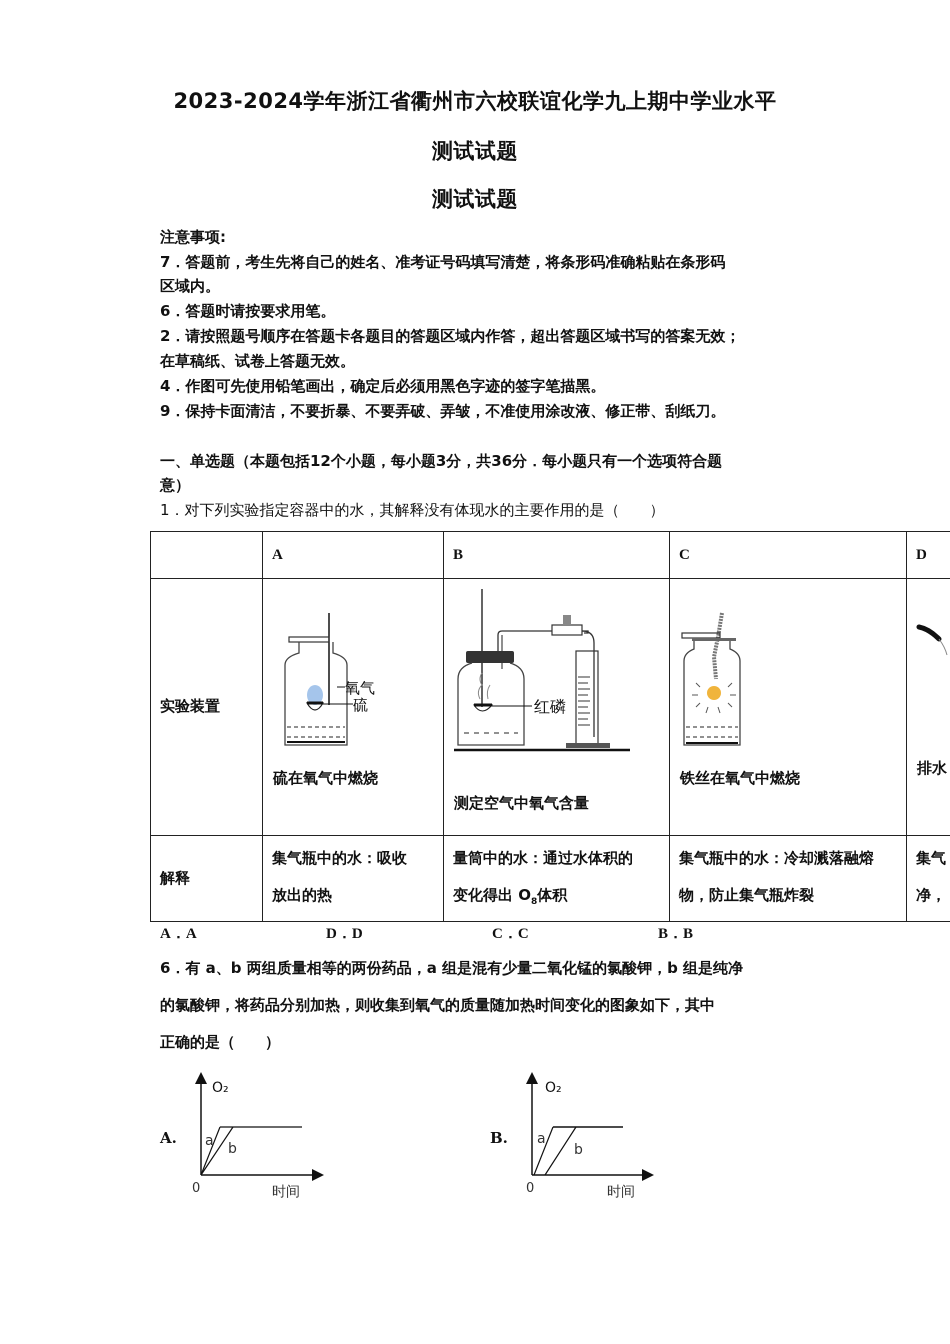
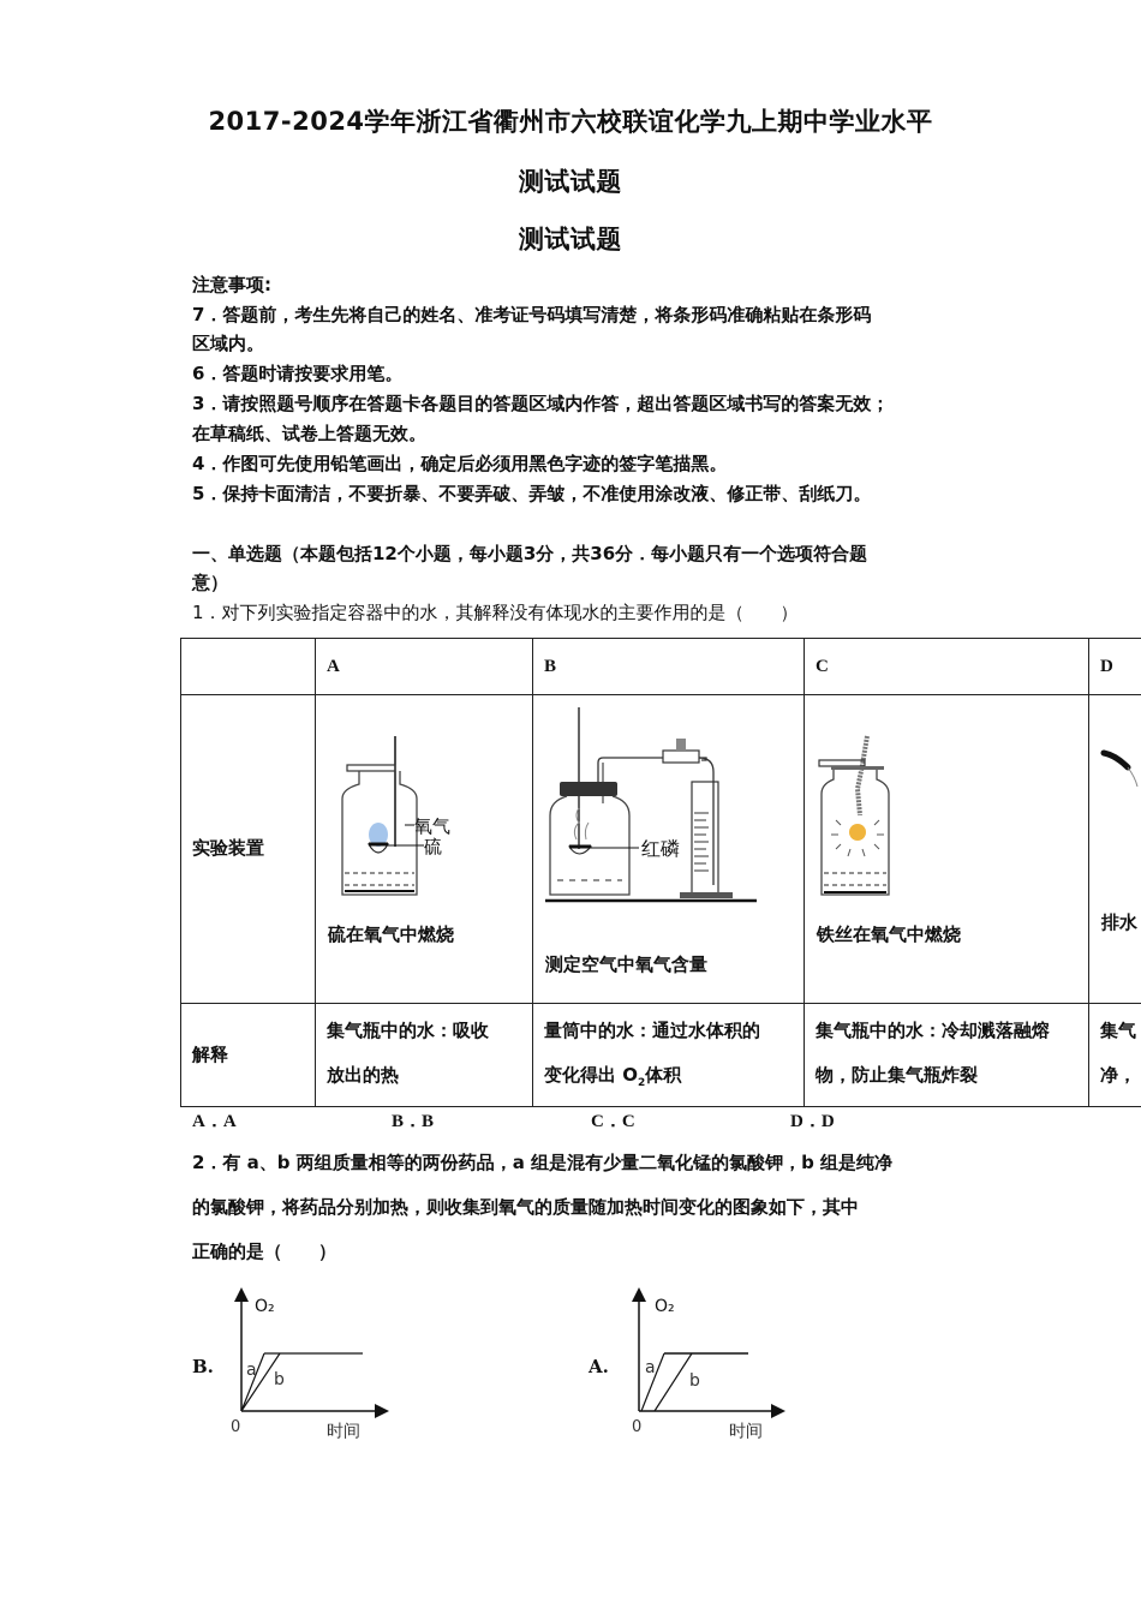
- 2023-2024学年浙江省衢州市六校联谊化学九上期中学业水平
+ 2017-2024学年浙江省衢州市六校联谊化学九上期中学业水平
  测试试题
  测试试题
  注意事项:
  7．答题前，考生先将自己的姓名、准考证号码填写清楚，将条形码准确粘贴在条形码
  区域内。
  6．答题时请按要求用笔。
- 2．请按照题号顺序在答题卡各题目的答题区域内作答，超出答题区域书写的答案无效；
+ 3．请按照题号顺序在答题卡各题目的答题区域内作答，超出答题区域书写的答案无效；
  在草稿纸、试卷上答题无效。
  4．作图可先使用铅笔画出，确定后必须用黑色字迹的签字笔描黑。
- 9．保持卡面清洁，不要折暴、不要弄破、弄皱，不准使用涂改液、修正带、刮纸刀。
+ 5．保持卡面清洁，不要折暴、不要弄破、弄皱，不准使用涂改液、修正带、刮纸刀。
  一、单选题（本题包括12个小题，每小题3分，共36分．每小题只有一个选项符合题
  意）
  1．对下列实验指定容器中的水，其解释没有体现水的主要作用的是（ ）
  	A	B	C	D
  实验装置	氧气 硫 硫在氧气中燃烧	红磷 测定空气中氧气含量	铁丝在氧气中燃烧	排水
- 解释	集气瓶中的水：吸收 放出的热	量筒中的水：通过水体积的 变化得出 O8体积	集气瓶中的水：冷却溅落融熔 物，防止集气瓶炸裂	集气 净，
+ 解释	集气瓶中的水：吸收 放出的热	量筒中的水：通过水体积的 变化得出 O2体积	集气瓶中的水：冷却溅落融熔 物，防止集气瓶炸裂	集气 净，
  A．A
- D．D
+ B．B
  C．C
- B．B
+ D．D
- 6．有 a、b 两组质量相等的两份药品，a 组是混有少量二氧化锰的氯酸钾，b 组是纯净
+ 2．有 a、b 两组质量相等的两份药品，a 组是混有少量二氧化锰的氯酸钾，b 组是纯净
  的氯酸钾，将药品分别加热，则收集到氧气的质量随加热时间变化的图象如下，其中
  正确的是（ ）
- A.
+ B.
  O₂
  a
  b
  0
  时间
- B.
+ A.
  O₂
  a
  b
  0
  时间
